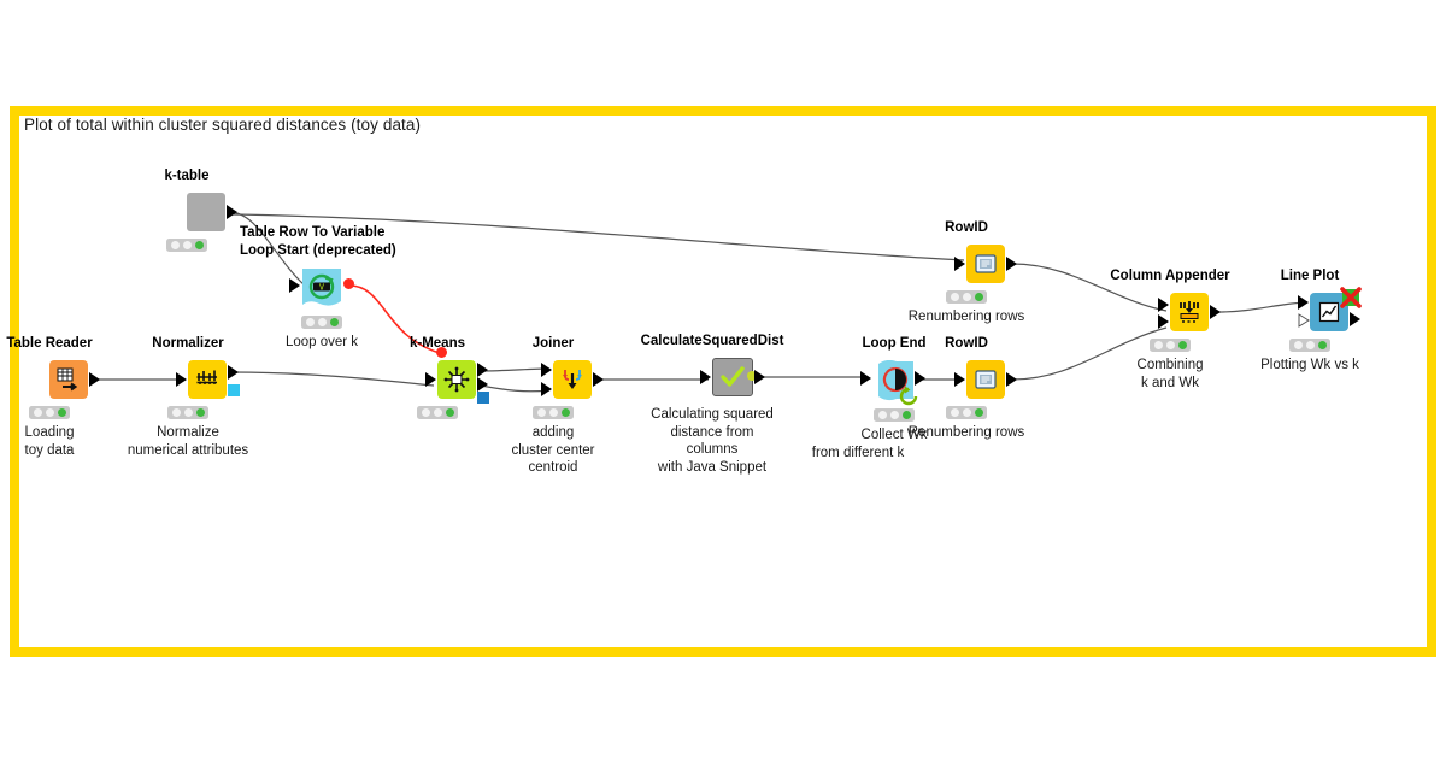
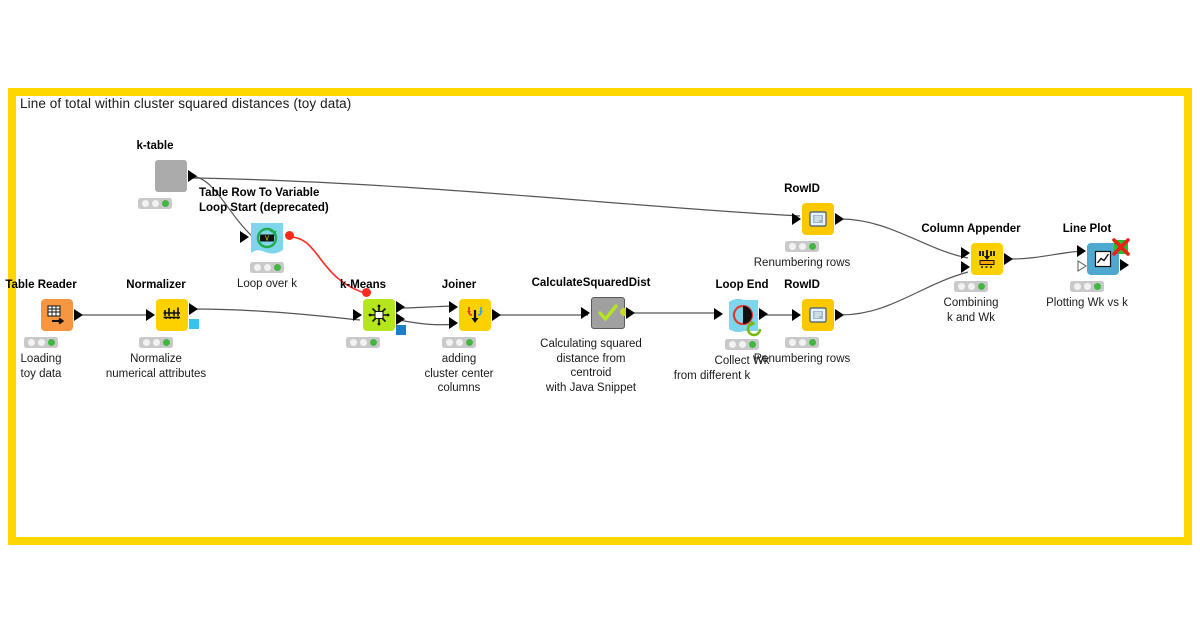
- Plot of total within cluster squared distances (toy data)
+ Line of total within cluster squared distances (toy data)
  k-table
  V
  Loop over k
  Table Row To Variable
  Loop Start (deprecated)
  Table Reader
  Loading
  toy data
  Normalizer
  Normalize
  numerical attributes
  k-Means
  Joiner
  adding
  cluster center
- centroid
+ columns
  CalculateSquaredDist
  Calculating squared
  distance from
- columns
+ centroid
  with Java Snippet
  Loop End
  Collect Wk
  from different k
  RowID
  Renumbering rows
  RowID
  Renumbering rows
  Column Appender
  Combining
  k and Wk
  Line Plot
  Plotting Wk vs k
